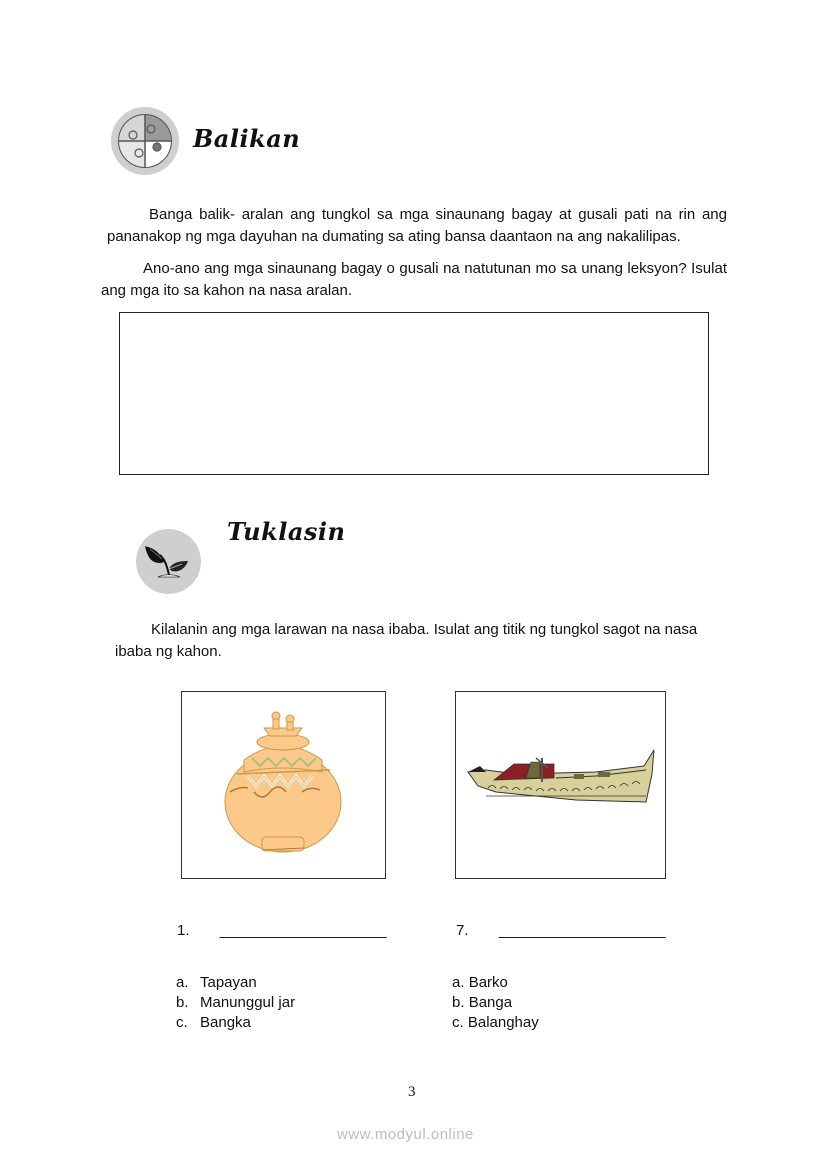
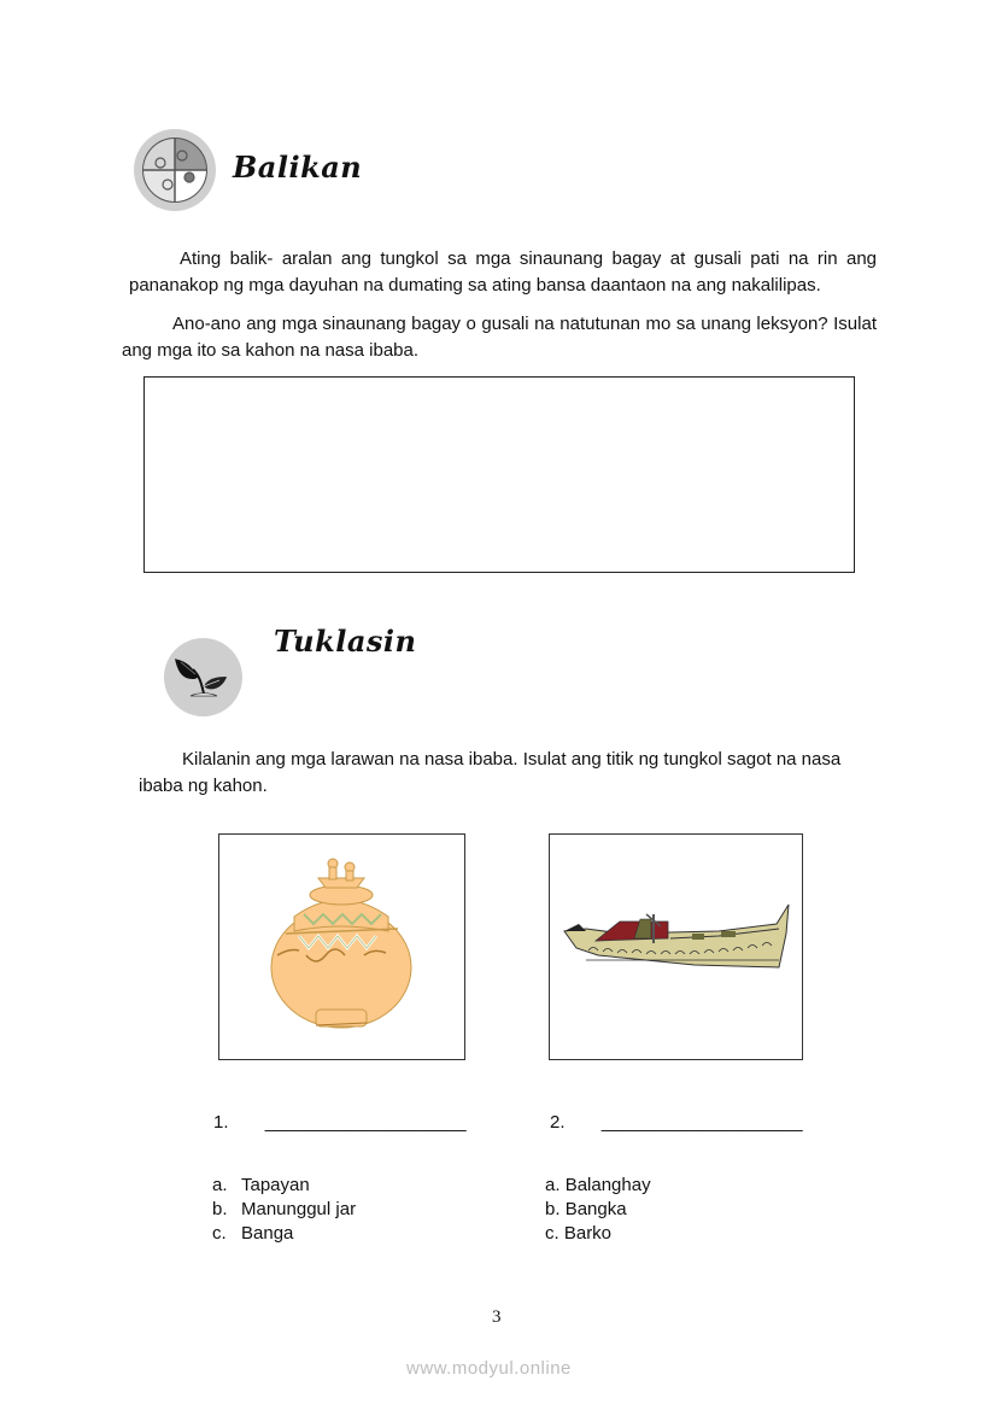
  Balikan
- Banga balik- aralan ang tungkol sa mga sinaunang bagay at gusali pati na rin ang pananakop ng mga dayuhan na dumating sa ating bansa daantaon na ang nakalilipas.
+ Ating balik- aralan ang tungkol sa mga sinaunang bagay at gusali pati na rin ang pananakop ng mga dayuhan na dumating sa ating bansa daantaon na ang nakalilipas.
- Ano-ano ang mga sinaunang bagay o gusali na natutunan mo sa unang leksyon? Isulat ang mga ito sa kahon na nasa aralan.
+ Ano-ano ang mga sinaunang bagay o gusali na natutunan mo sa unang leksyon? Isulat ang mga ito sa kahon na nasa ibaba.
  Tuklasin
  Kilalanin ang mga larawan na nasa ibaba. Isulat ang titik ng tungkol sagot na nasa ibaba ng kahon.
  1. ____________________
- 7. ____________________
+ 2. ____________________
  a. Tapayan
  b. Manunggul jar
- c. Bangka
+ c. Banga
- a. Barko
+ a. Balanghay
- b. Banga
+ b. Bangka
- c. Balanghay
+ c. Barko
  3
  www.modyul.online
